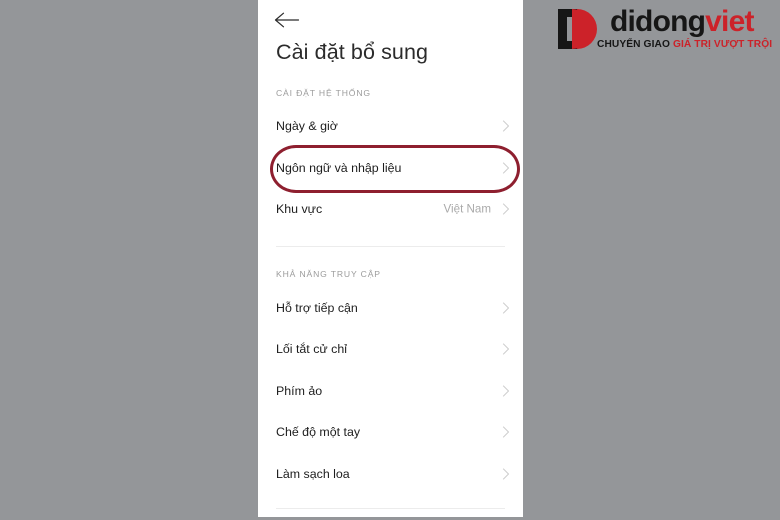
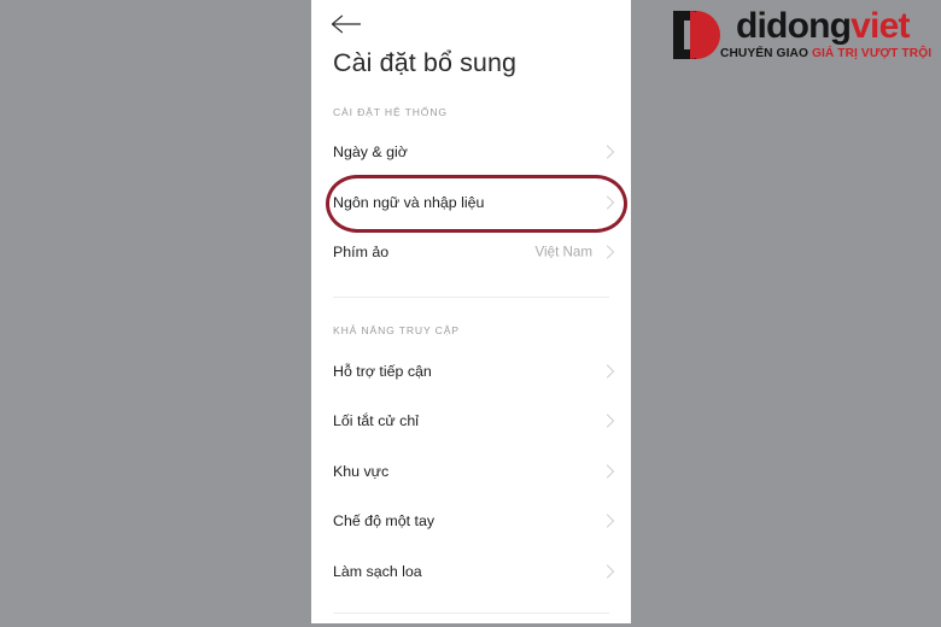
  Cài đặt bổ sung
  CÀI ĐẶT HỆ THỐNG
  Ngày & giờ
  Ngôn ngữ và nhập liệu
- Khu vực
+ Phím ảo
  Việt Nam
  KHẢ NĂNG TRUY CẬP
  Hỗ trợ tiếp cận
  Lối tắt cử chỉ
- Phím ảo
+ Khu vực
  Chế độ một tay
  Làm sạch loa
  didongviet
  CHUYỂN GIAO GIÁ TRỊ VƯỢT TRỘI
